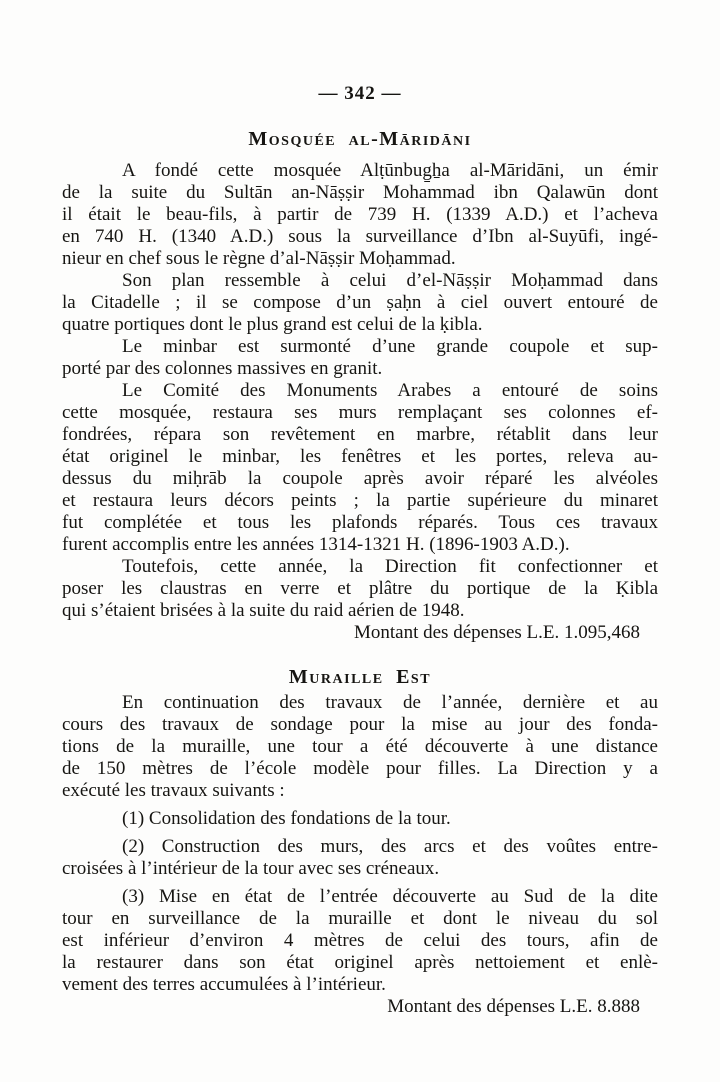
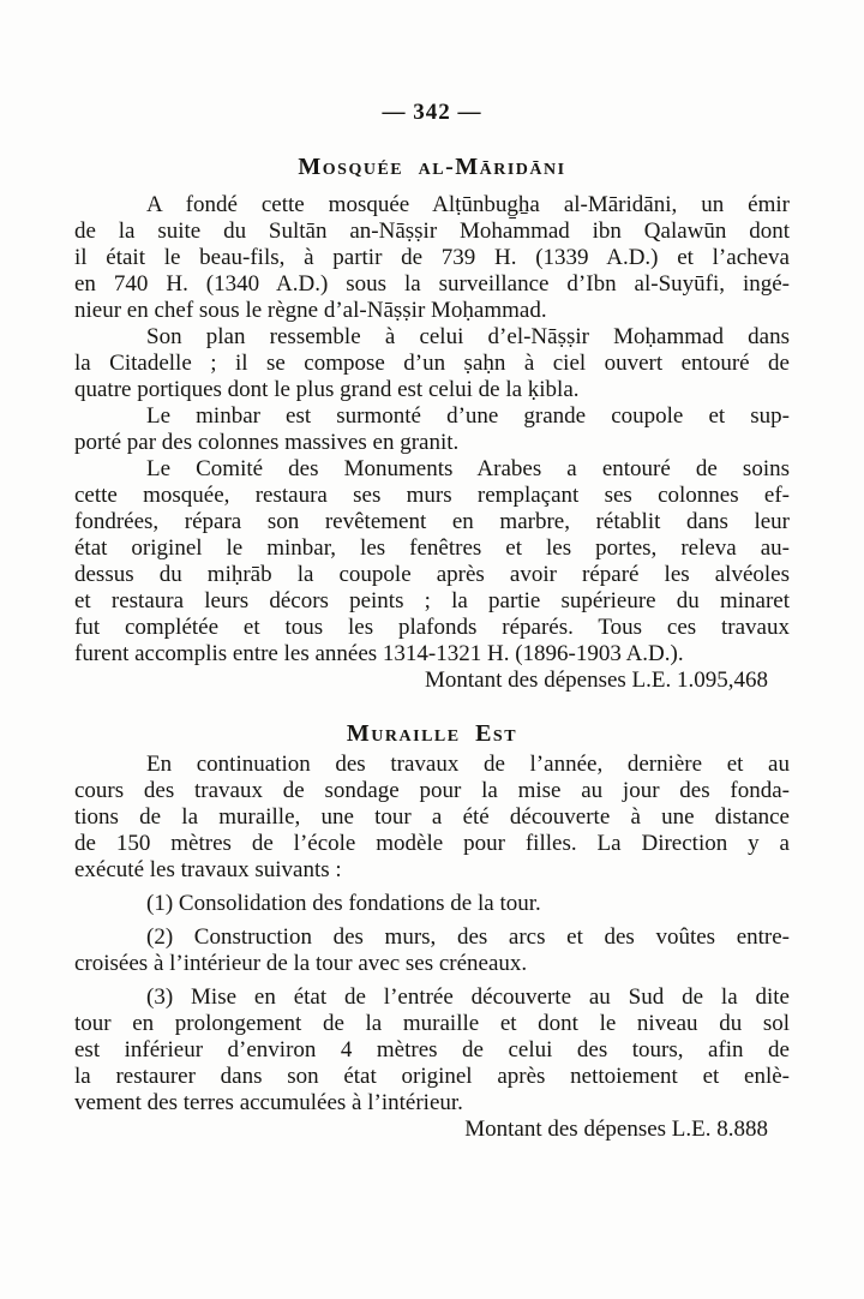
  — 342 —
  Mosquée al-Māridāni
  A fondé cette mosquée Alṭūnbug̱ẖa al-Māridāni, un émir
  de la suite du Sultān an-Nāṣṣir Mohammad ibn Qalawūn dont
  il était le beau-fils, à partir de 739 H. (1339 A.D.) et l’acheva
  en 740 H. (1340 A.D.) sous la surveillance d’Ibn al-Suyūfi, ingé-
  nieur en chef sous le règne d’al-Nāṣṣir Moḥammad.
  Son plan ressemble à celui d’el-Nāṣṣir Moḥammad dans
  la Citadelle ; il se compose d’un ṣaḥn à ciel ouvert entouré de
  quatre portiques dont le plus grand est celui de la ḳibla.
  Le minbar est surmonté d’une grande coupole et sup-
  porté par des colonnes massives en granit.
  Le Comité des Monuments Arabes a entouré de soins
  cette mosquée, restaura ses murs remplaçant ses colonnes ef-
  fondrées, répara son revêtement en marbre, rétablit dans leur
  état originel le minbar, les fenêtres et les portes, releva au-
  dessus du miḥrāb la coupole après avoir réparé les alvéoles
  et restaura leurs décors peints ; la partie supérieure du minaret
  fut complétée et tous les plafonds réparés. Tous ces travaux
  furent accomplis entre les années 1314-1321 H. (1896-1903 A.D.).
- Toutefois, cette année, la Direction fit confectionner et
- poser les claustras en verre et plâtre du portique de la Ḳibla
- qui s’étaient brisées à la suite du raid aérien de 1948.
  Montant des dépenses L.E. 1.095,468
  Muraille Est
  En continuation des travaux de l’année, dernière et au
  cours des travaux de sondage pour la mise au jour des fonda-
  tions de la muraille, une tour a été découverte à une distance
  de 150 mètres de l’école modèle pour filles. La Direction y a
  exécuté les travaux suivants :
  (1) Consolidation des fondations de la tour.
  (2) Construction des murs, des arcs et des voûtes entre-
  croisées à l’intérieur de la tour avec ses créneaux.
  (3) Mise en état de l’entrée découverte au Sud de la dite
- tour en surveillance de la muraille et dont le niveau du sol
+ tour en prolongement de la muraille et dont le niveau du sol
  est inférieur d’environ 4 mètres de celui des tours, afin de
  la restaurer dans son état originel après nettoiement et enlè-
  vement des terres accumulées à l’intérieur.
  Montant des dépenses L.E. 8.888
